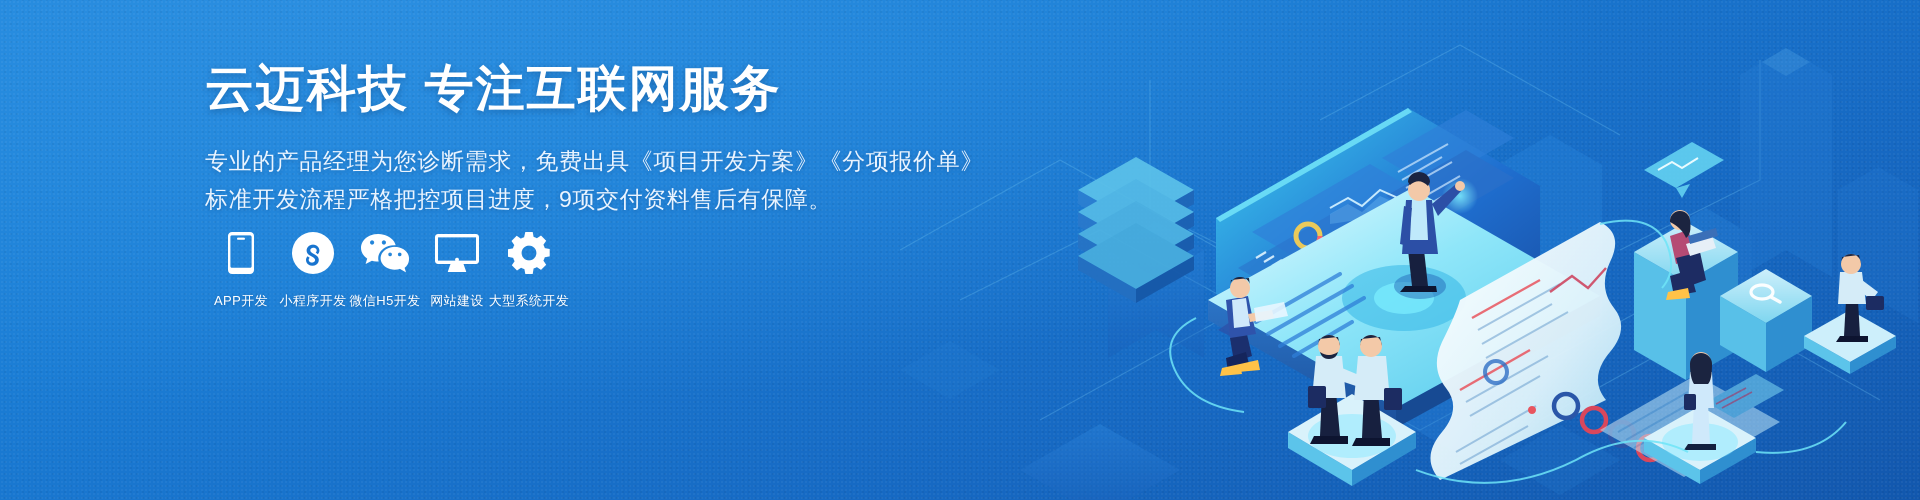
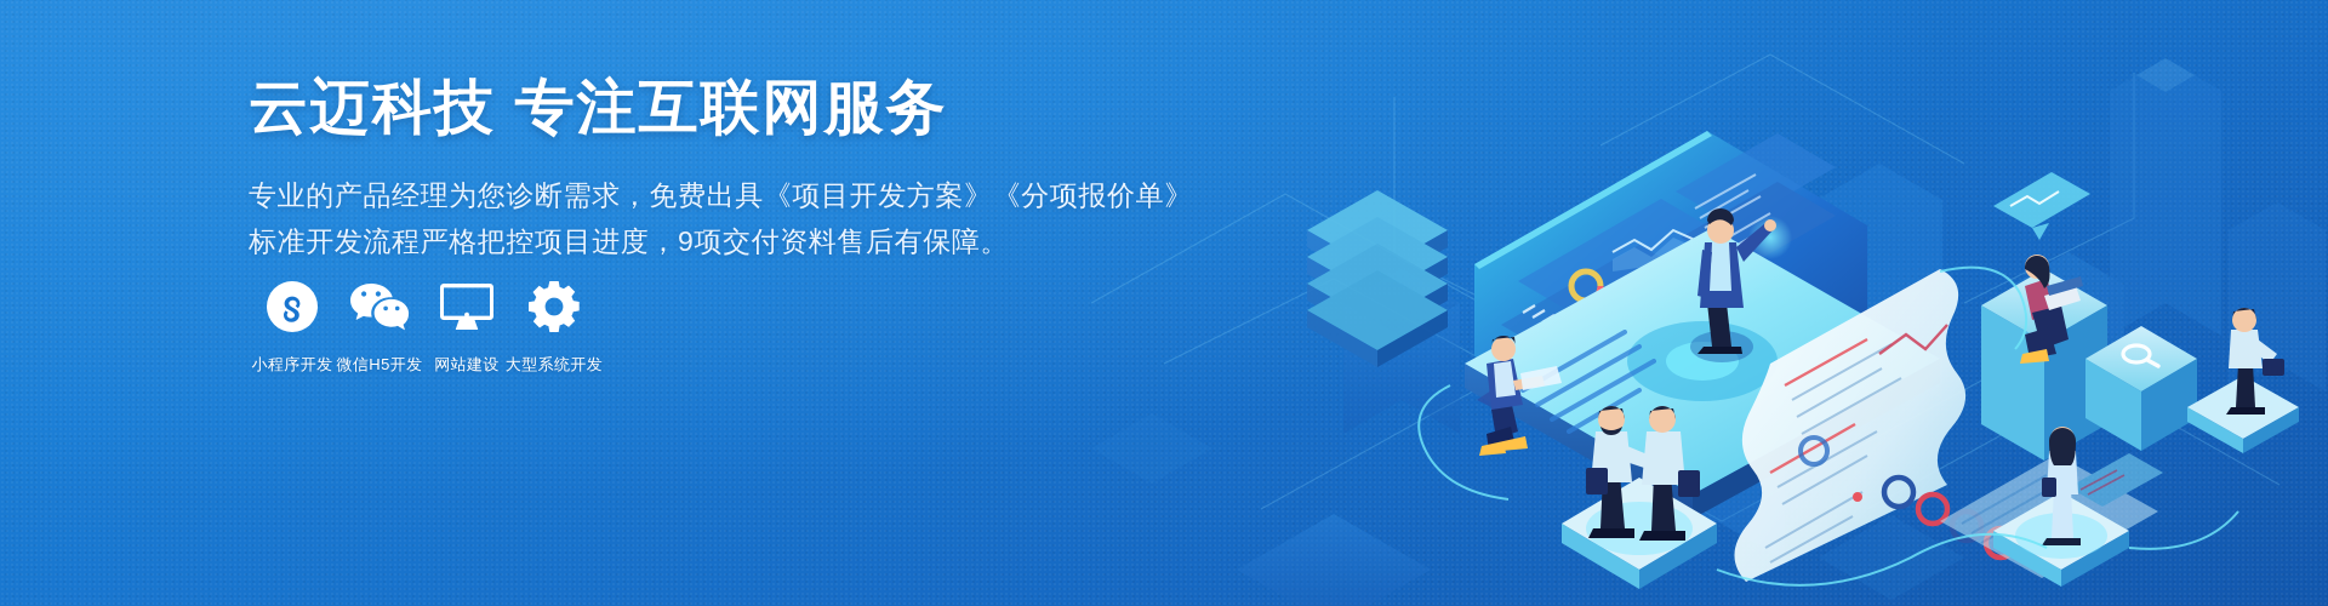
  云迈科技 专注互联网服务
  专业的产品经理为您诊断需求，免费出具《项目开发方案》《分项报价单》
  标准开发流程严格把控项目进度，9项交付资料售后有保障。
- APP开发
  小程序开发
  微信H5开发
  网站建设
  大型系统开发
